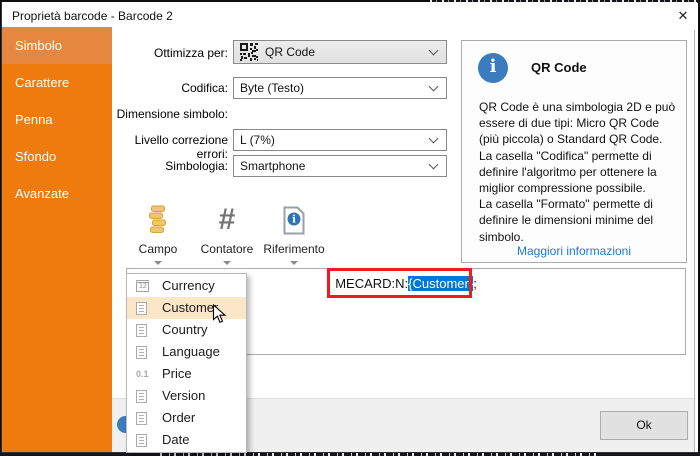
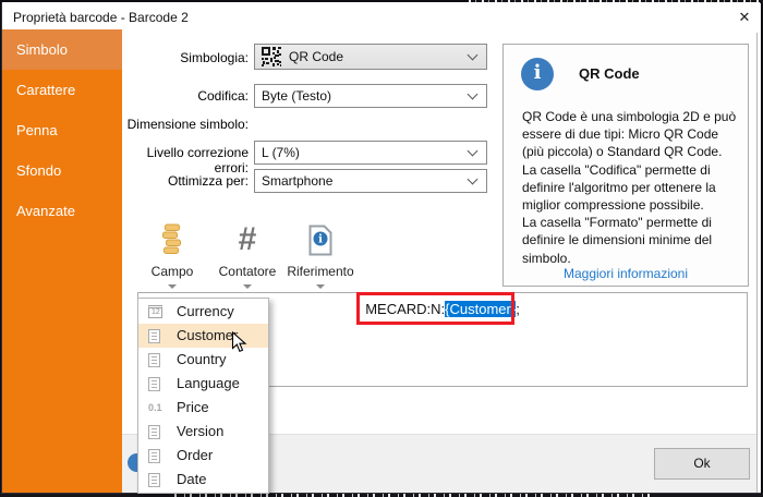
  Proprietà barcode - Barcode 2
  ✕
  Simbolo
  Carattere
  Penna
  Sfondo
  Avanzate
- Ottimizza per:
+ Simbologia:
  QR Code
  Codifica:
  Byte (Testo)
  Dimensione simbolo:
  Livello correzione errori:
  L (7%)
- Simbologia:
+ Ottimizza per:
  Smartphone
  i
  QR Code
  QR Code è una simbologia 2D e può
  essere di due tipi: Micro QR Code
  (più piccola) o Standard QR Code.
  La casella "Codifica" permette di
  definire l'algoritmo per ottenere la
  miglior compressione possibile.
  La casella "Formato" permette di
  definire le dimensioni minime del
  simbolo.
  Maggiori informazioni
  Campo
  #
  Contatore
  i
  Riferimento
  MECARD:N:{Customer};
  Currency
  Custome
  Country
  Language
  0.1
  Price
  Version
  Order
  Date
  Ok
